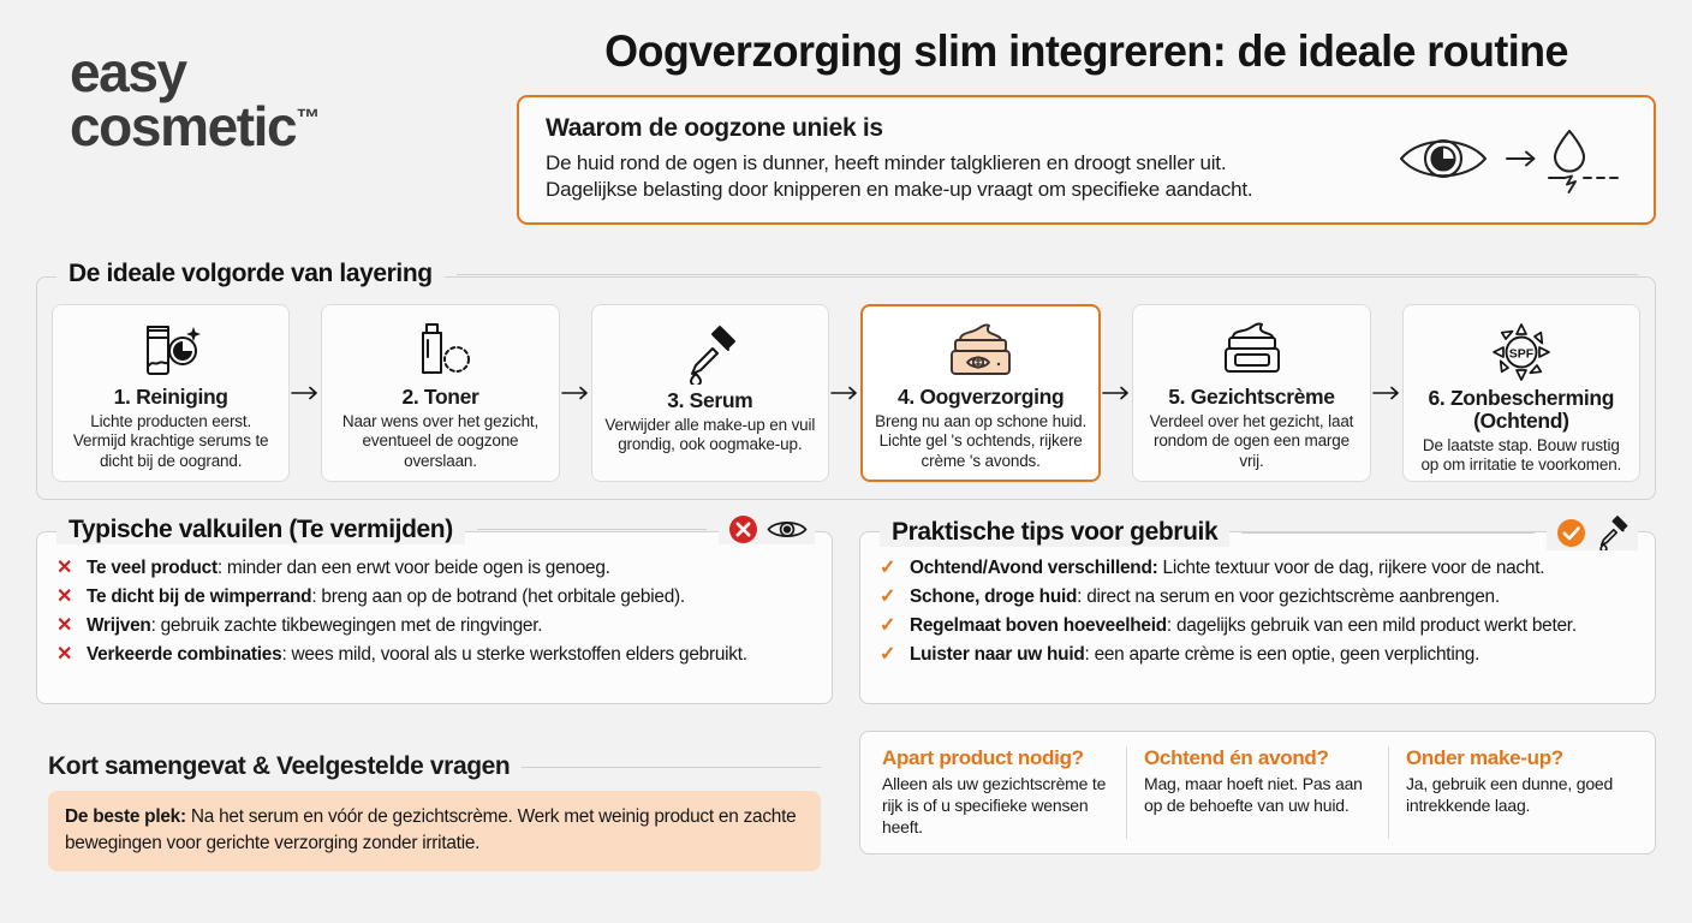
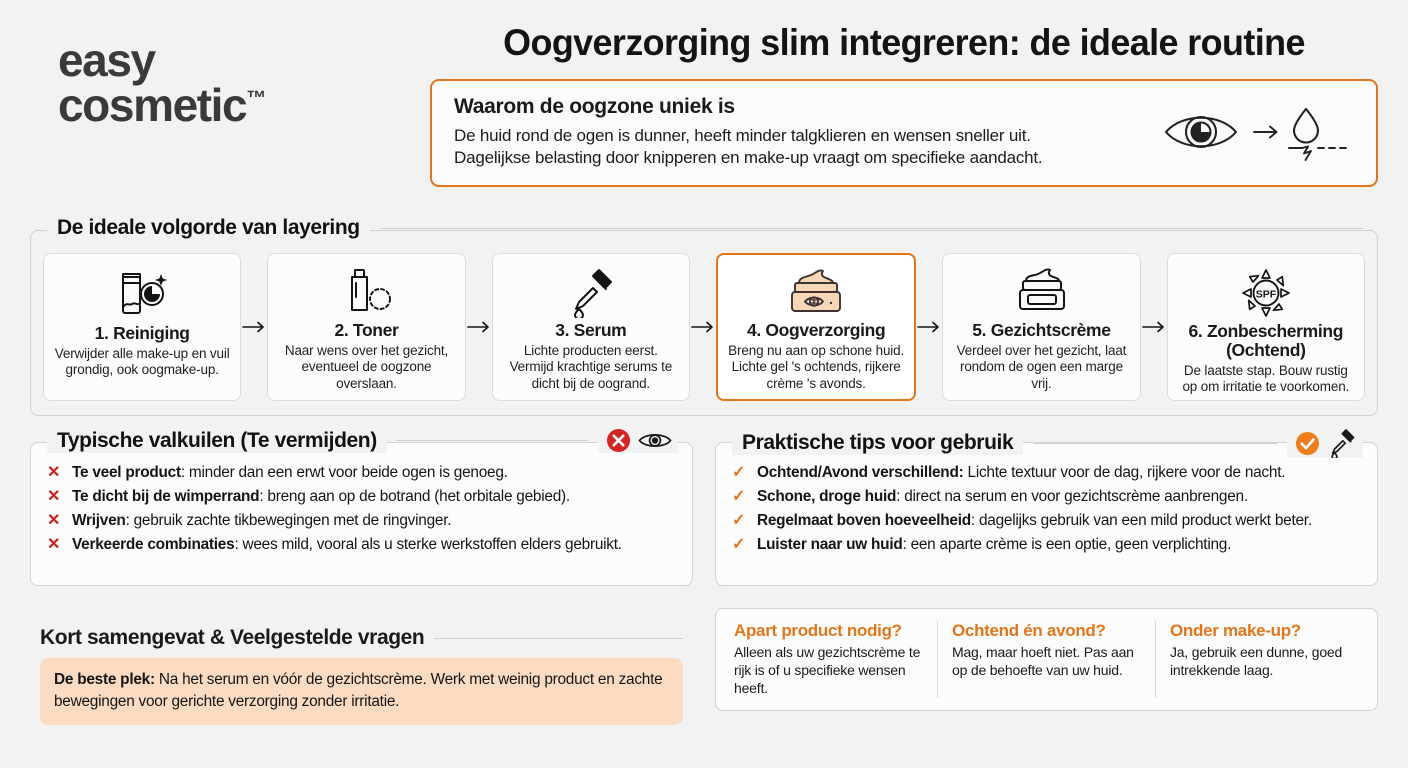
  easy
  cosmetic™
  Oogverzorging slim integreren: de ideale routine
  Waarom de oogzone uniek is
- De huid rond de ogen is dunner, heeft minder talgklieren en droogt sneller uit.
+ De huid rond de ogen is dunner, heeft minder talgklieren en wensen sneller uit.
  Dagelijkse belasting door knipperen en make-up vraagt om specifieke aandacht.
  De ideale volgorde van layering
  1. Reiniging
- Lichte producten eerst. Vermijd krachtige serums te dicht bij de oogrand.
+ Verwijder alle make-up en vuil grondig, ook oogmake-up.
  2. Toner
  Naar wens over het gezicht, eventueel de oogzone overslaan.
  3. Serum
- Verwijder alle make-up en vuil grondig, ook oogmake-up.
+ Lichte producten eerst. Vermijd krachtige serums te dicht bij de oogrand.
  4. Oogverzorging
  Breng nu aan op schone huid. Lichte gel 's ochtends, rijkere crème 's avonds.
  5. Gezichtscrème
  Verdeel over het gezicht, laat rondom de ogen een marge vrij.
  SPF
  6. Zonbescherming (Ochtend)
  De laatste stap. Bouw rustig op om irritatie te voorkomen.
  Typische valkuilen (Te vermijden)
  ✕
  Te veel product: minder dan een erwt voor beide ogen is genoeg.
  ✕
  Te dicht bij de wimperrand: breng aan op de botrand (het orbitale gebied).
  ✕
  Wrijven: gebruik zachte tikbewegingen met de ringvinger.
  ✕
  Verkeerde combinaties: wees mild, vooral als u sterke werkstoffen elders gebruikt.
  Kort samengevat & Veelgestelde vragen
  De beste plek: Na het serum en vóór de gezichtscrème. Werk met weinig product en zachte bewegingen voor gerichte verzorging zonder irritatie.
  Praktische tips voor gebruik
  ✓
  Ochtend/Avond verschillend: Lichte textuur voor de dag, rijkere voor de nacht.
  ✓
  Schone, droge huid: direct na serum en voor gezichtscrème aanbrengen.
  ✓
  Regelmaat boven hoeveelheid: dagelijks gebruik van een mild product werkt beter.
  ✓
  Luister naar uw huid: een aparte crème is een optie, geen verplichting.
  Apart product nodig?
  Alleen als uw gezichtscrème te rijk is of u specifieke wensen heeft.
  Ochtend én avond?
  Mag, maar hoeft niet. Pas aan op de behoefte van uw huid.
  Onder make-up?
  Ja, gebruik een dunne, goed intrekkende laag.
